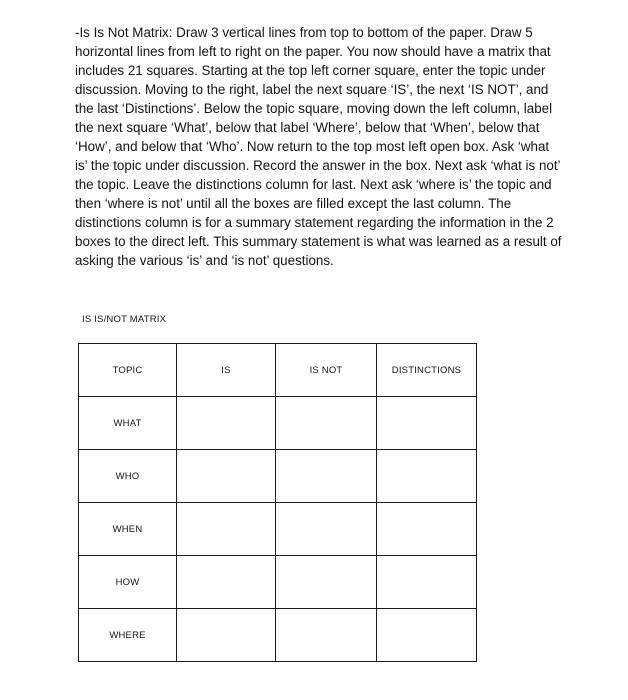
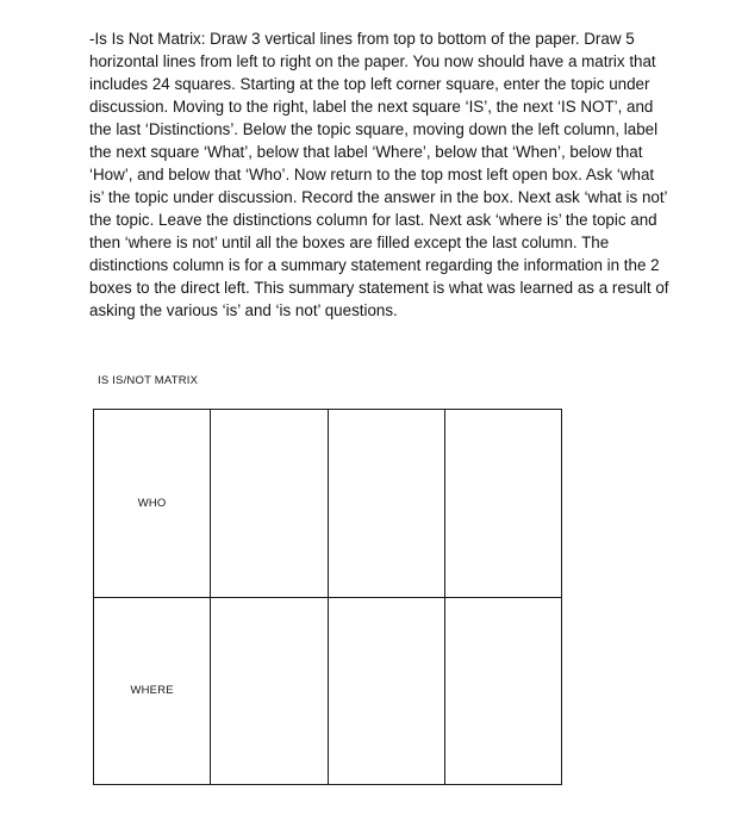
- -Is Is Not Matrix: Draw 3 vertical lines from top to bottom of the paper. Draw 5 horizontal lines from left to right on the paper. You now should have a matrix that includes 21 squares. Starting at the top left corner square, enter the topic under discussion. Moving to the right, label the next square ‘IS’, the next ‘IS NOT’, and the last ‘Distinctions’. Below the topic square, moving down the left column, label the next square ‘What’, below that label ‘Where’, below that ‘When’, below that ‘How’, and below that ‘Who’. Now return to the top most left open box. Ask ‘what is’ the topic under discussion. Record the answer in the box. Next ask ‘what is not’ the topic. Leave the distinctions column for last. Next ask ‘where is’ the topic and then ‘where is not’ until all the boxes are filled except the last column. The distinctions column is for a summary statement regarding the information in the 2 boxes to the direct left. This summary statement is what was learned as a result of asking the various ‘is’ and ‘is not’ questions.
+ -Is Is Not Matrix: Draw 3 vertical lines from top to bottom of the paper. Draw 5 horizontal lines from left to right on the paper. You now should have a matrix that includes 24 squares. Starting at the top left corner square, enter the topic under discussion. Moving to the right, label the next square ‘IS’, the next ‘IS NOT’, and the last ‘Distinctions’. Below the topic square, moving down the left column, label the next square ‘What’, below that label ‘Where’, below that ‘When’, below that ‘How’, and below that ‘Who’. Now return to the top most left open box. Ask ‘what is’ the topic under discussion. Record the answer in the box. Next ask ‘what is not’ the topic. Leave the distinctions column for last. Next ask ‘where is’ the topic and then ‘where is not’ until all the boxes are filled except the last column. The distinctions column is for a summary statement regarding the information in the 2 boxes to the direct left. This summary statement is what was learned as a result of asking the various ‘is’ and ‘is not’ questions.
  IS IS/NOT MATRIX
- TOPIC	IS	IS NOT	DISTINCTIONS
- WHAT
  WHO
- WHEN
- HOW
  WHERE
